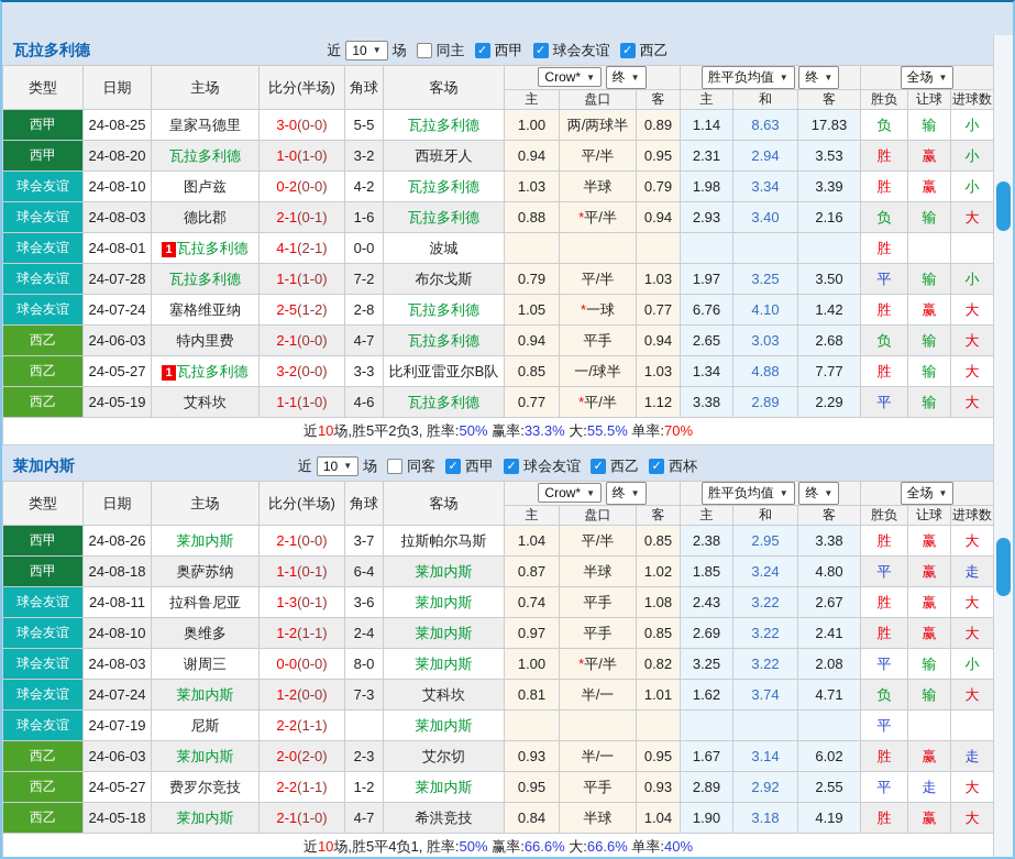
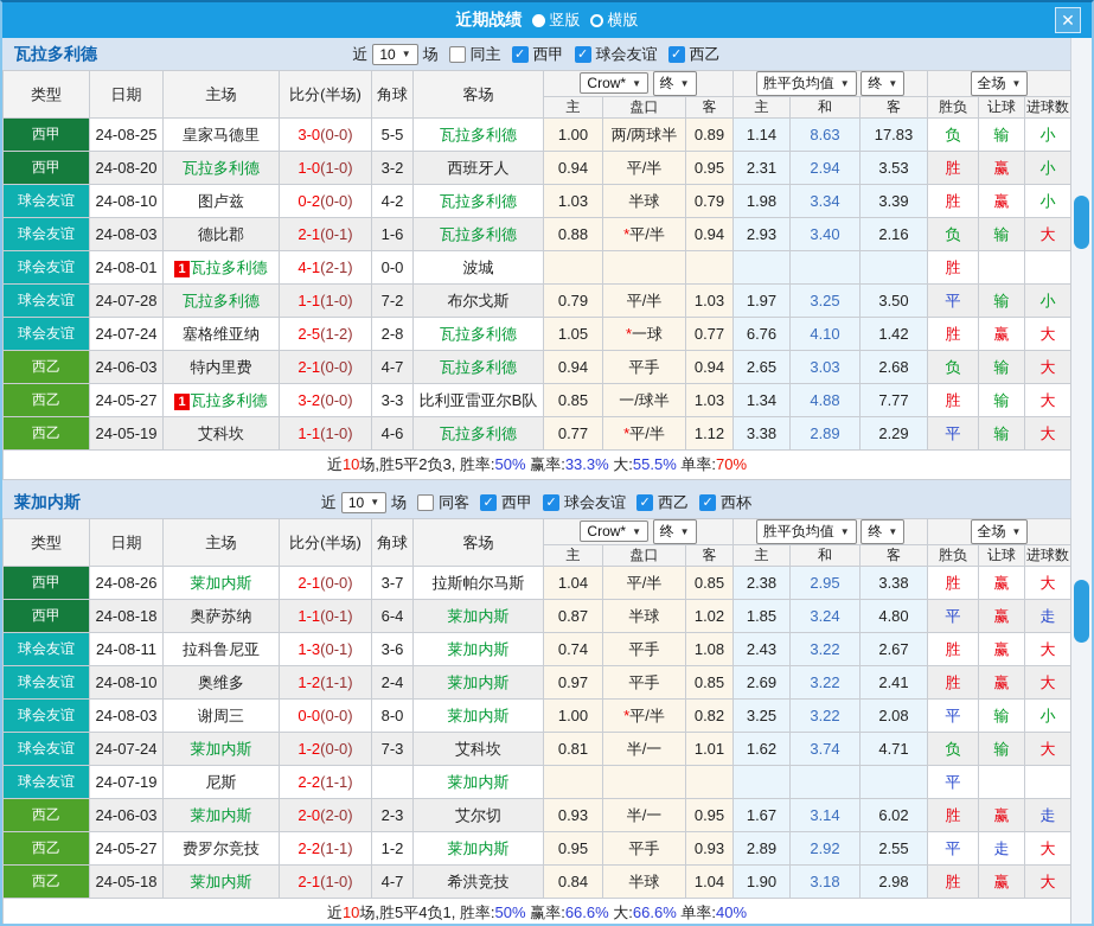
+ 近期战绩
+ 竖版
+ 横版
+ ✕
  瓦拉多利德
  近
  10
  ▼
  场
  同主
  ✓
  西甲
  ✓
  球会友谊
  ✓
  西乙
  类型	日期	主场	比分(半场)	角球	客场	Crow* ▼ 终 ▼	胜平负均值 ▼ 终 ▼	全场 ▼
  主	盘口	客	主	和	客	胜负	让球	进球数
  西甲	24-08-25	皇家马德里	3-0(0-0)	5-5	瓦拉多利德	1.00	两/两球半	0.89	1.14	8.63	17.83	负	输	小
  西甲	24-08-20	瓦拉多利德	1-0(1-0)	3-2	西班牙人	0.94	平/半	0.95	2.31	2.94	3.53	胜	赢	小
  球会友谊	24-08-10	图卢兹	0-2(0-0)	4-2	瓦拉多利德	1.03	半球	0.79	1.98	3.34	3.39	胜	赢	小
  球会友谊	24-08-03	德比郡	2-1(0-1)	1-6	瓦拉多利德	0.88	*平/半	0.94	2.93	3.40	2.16	负	输	大
  球会友谊	24-08-01	1 瓦拉多利德	4-1(2-1)	0-0	波城							胜
  球会友谊	24-07-28	瓦拉多利德	1-1(1-0)	7-2	布尔戈斯	0.79	平/半	1.03	1.97	3.25	3.50	平	输	小
  球会友谊	24-07-24	塞格维亚纳	2-5(1-2)	2-8	瓦拉多利德	1.05	*一球	0.77	6.76	4.10	1.42	胜	赢	大
  西乙	24-06-03	特内里费	2-1(0-0)	4-7	瓦拉多利德	0.94	平手	0.94	2.65	3.03	2.68	负	输	大
  西乙	24-05-27	1 瓦拉多利德	3-2(0-0)	3-3	比利亚雷亚尔B队	0.85	一/球半	1.03	1.34	4.88	7.77	胜	输	大
  西乙	24-05-19	艾科坎	1-1(1-0)	4-6	瓦拉多利德	0.77	*平/半	1.12	3.38	2.89	2.29	平	输	大
  近10场,胜5平2负3, 胜率:50% 赢率:33.3% 大:55.5% 单率:70%
  莱加内斯
  近
  10
  ▼
  场
  同客
  ✓
  西甲
  ✓
  球会友谊
  ✓
  西乙
  ✓
  西杯
  类型	日期	主场	比分(半场)	角球	客场	Crow* ▼ 终 ▼	胜平负均值 ▼ 终 ▼	全场 ▼
  主	盘口	客	主	和	客	胜负	让球	进球数
  西甲	24-08-26	莱加内斯	2-1(0-0)	3-7	拉斯帕尔马斯	1.04	平/半	0.85	2.38	2.95	3.38	胜	赢	大
  西甲	24-08-18	奥萨苏纳	1-1(0-1)	6-4	莱加内斯	0.87	半球	1.02	1.85	3.24	4.80	平	赢	走
  球会友谊	24-08-11	拉科鲁尼亚	1-3(0-1)	3-6	莱加内斯	0.74	平手	1.08	2.43	3.22	2.67	胜	赢	大
  球会友谊	24-08-10	奥维多	1-2(1-1)	2-4	莱加内斯	0.97	平手	0.85	2.69	3.22	2.41	胜	赢	大
  球会友谊	24-08-03	谢周三	0-0(0-0)	8-0	莱加内斯	1.00	*平/半	0.82	3.25	3.22	2.08	平	输	小
  球会友谊	24-07-24	莱加内斯	1-2(0-0)	7-3	艾科坎	0.81	半/一	1.01	1.62	3.74	4.71	负	输	大
  球会友谊	24-07-19	尼斯	2-2(1-1)		莱加内斯							平
  西乙	24-06-03	莱加内斯	2-0(2-0)	2-3	艾尔切	0.93	半/一	0.95	1.67	3.14	6.02	胜	赢	走
  西乙	24-05-27	费罗尔竞技	2-2(1-1)	1-2	莱加内斯	0.95	平手	0.93	2.89	2.92	2.55	平	走	大
- 西乙	24-05-18	莱加内斯	2-1(1-0)	4-7	希洪竞技	0.84	半球	1.04	1.90	3.18	4.19	胜	赢	大
+ 西乙	24-05-18	莱加内斯	2-1(1-0)	4-7	希洪竞技	0.84	半球	1.04	1.90	3.18	2.98	胜	赢	大
  近10场,胜5平4负1, 胜率:50% 赢率:66.6% 大:66.6% 单率:40%
